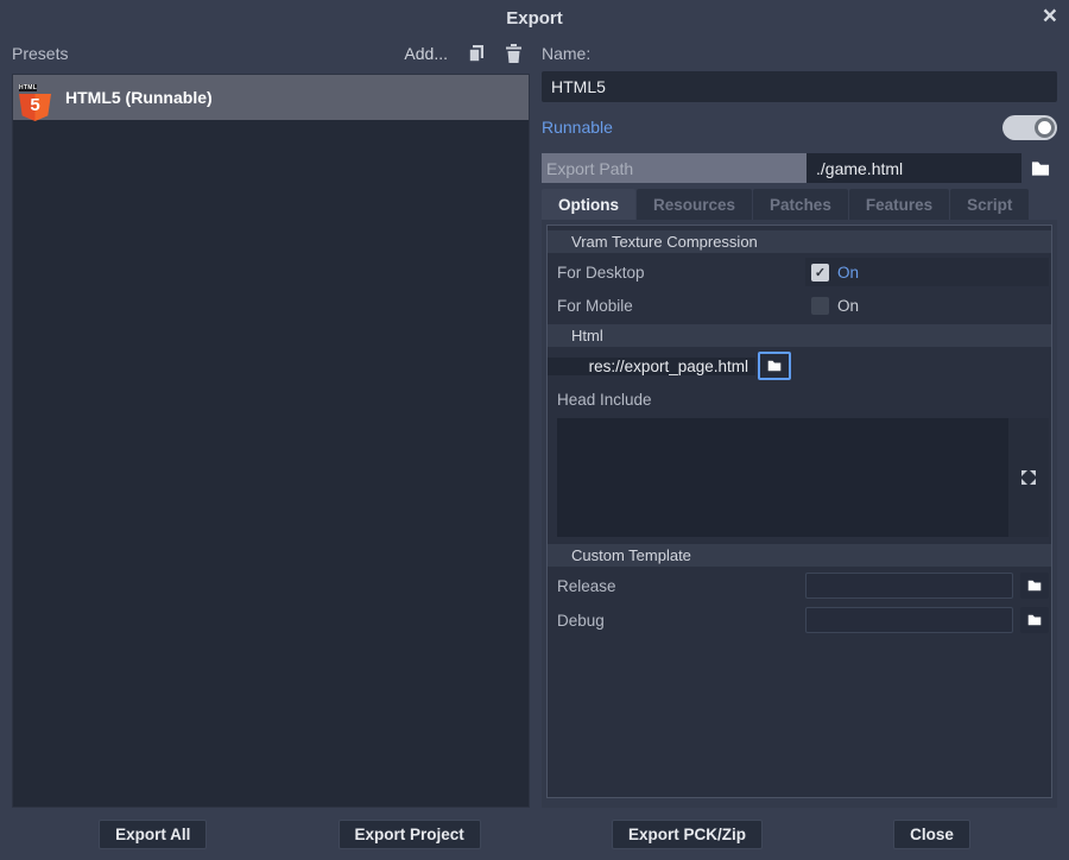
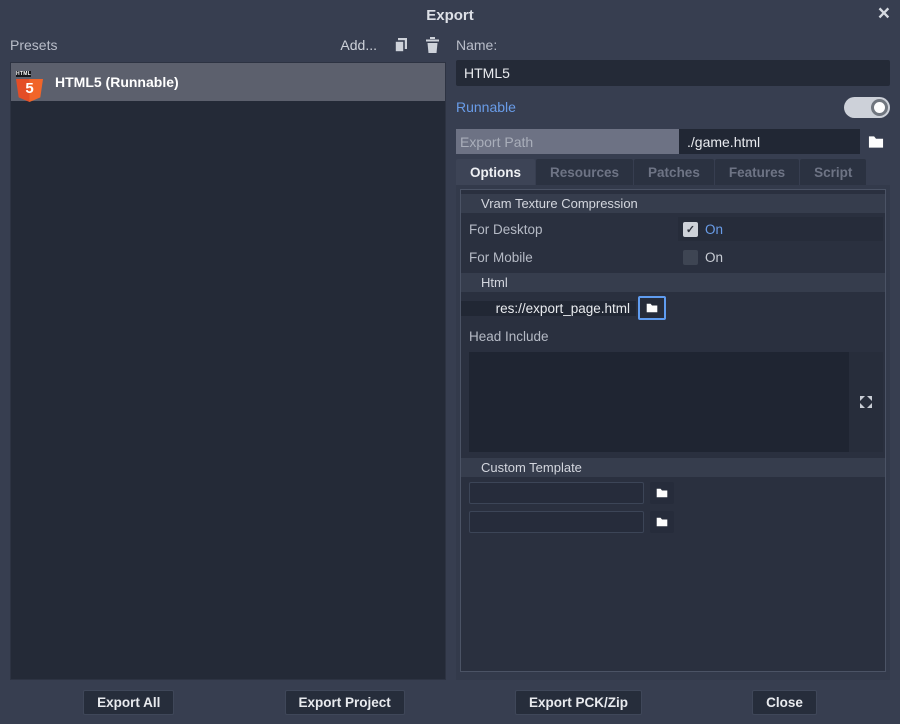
  Export
  ×
  Presets
  Add...
  5
  HTML5 (Runnable)
  Name:
  HTML5
  Runnable
  Export Path
  ./game.html
  Options
  Resources
  Patches
  Features
  Script
  Vram Texture Compression
  For Desktop
  ✓
  On
  For Mobile
  On
  Html
  res://export_page.html
  Head Include
  Custom Template
- Release
- Debug
  Export All
  Export Project
  Export PCK/Zip
  Close
